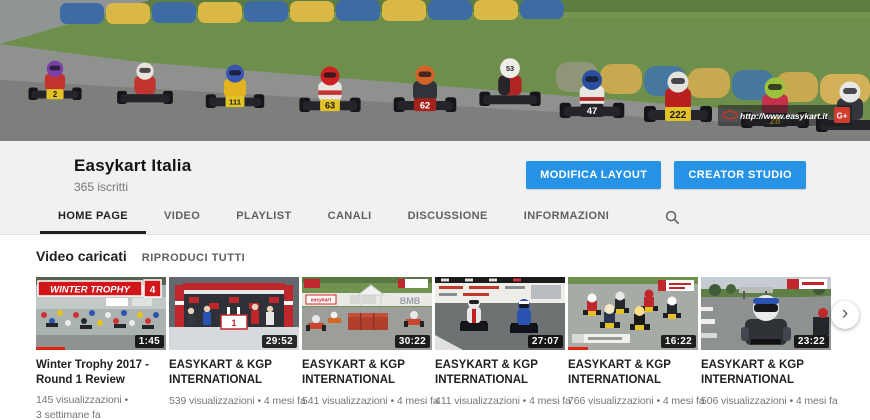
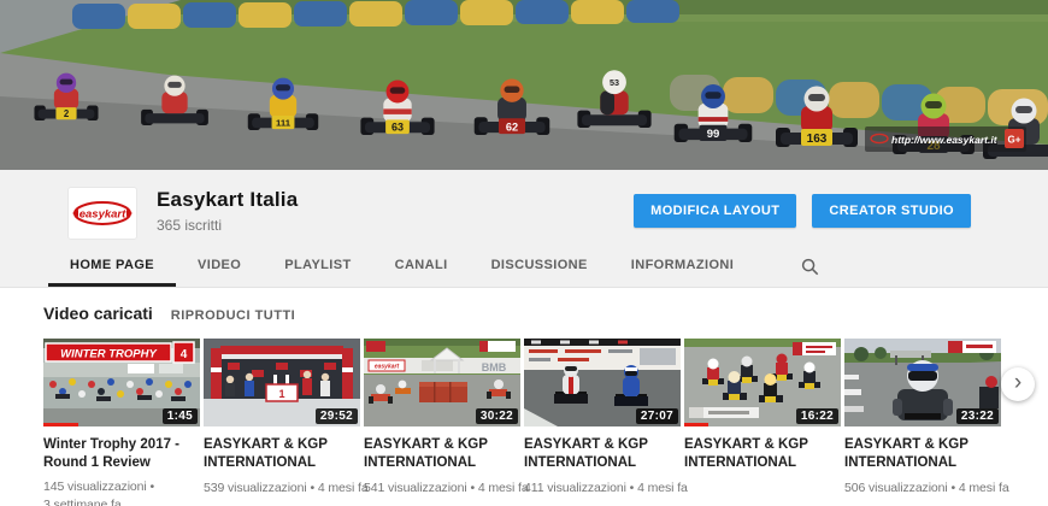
  2
  111
  63
  62
  53
- 47
+ 99
- 222
+ 163
  28
  http://www.easykart.it
  G+
+ easykart
  Easykart Italia
  365 iscritti
  MODIFICA LAYOUT
  CREATOR STUDIO
  HOME PAGE
  VIDEO
  PLAYLIST
  CANALI
  DISCUSSIONE
  INFORMAZIONI
  Video caricati
  RIPRODUCI TUTTI
  WINTER TROPHY
  4
  1:45
  Winter Trophy 2017 - Round 1 Review
  145 visualizzazioni •
  3 settimane fa
  1
  29:52
  EASYKART & KGP INTERNATIONAL
  539 visualizzazioni • 4 mesi fa
  BMB
  30:22
  EASYKART & KGP INTERNATIONAL
  541 visualizzazioni • 4 mesi fa
  27:07
  EASYKART & KGP INTERNATIONAL
  411 visualizzazioni • 4 mesi fa
  16:22
  EASYKART & KGP INTERNATIONAL
- 766 visualizzazioni • 4 mesi fa
  23:22
  EASYKART & KGP INTERNATIONAL
  506 visualizzazioni • 4 mesi fa
  ›
